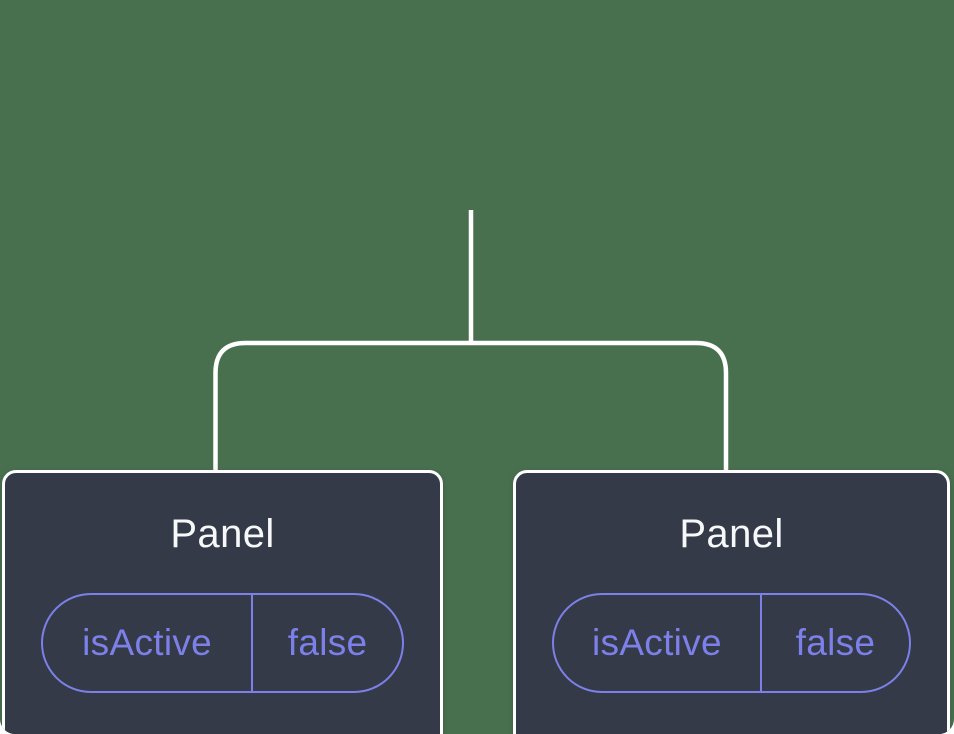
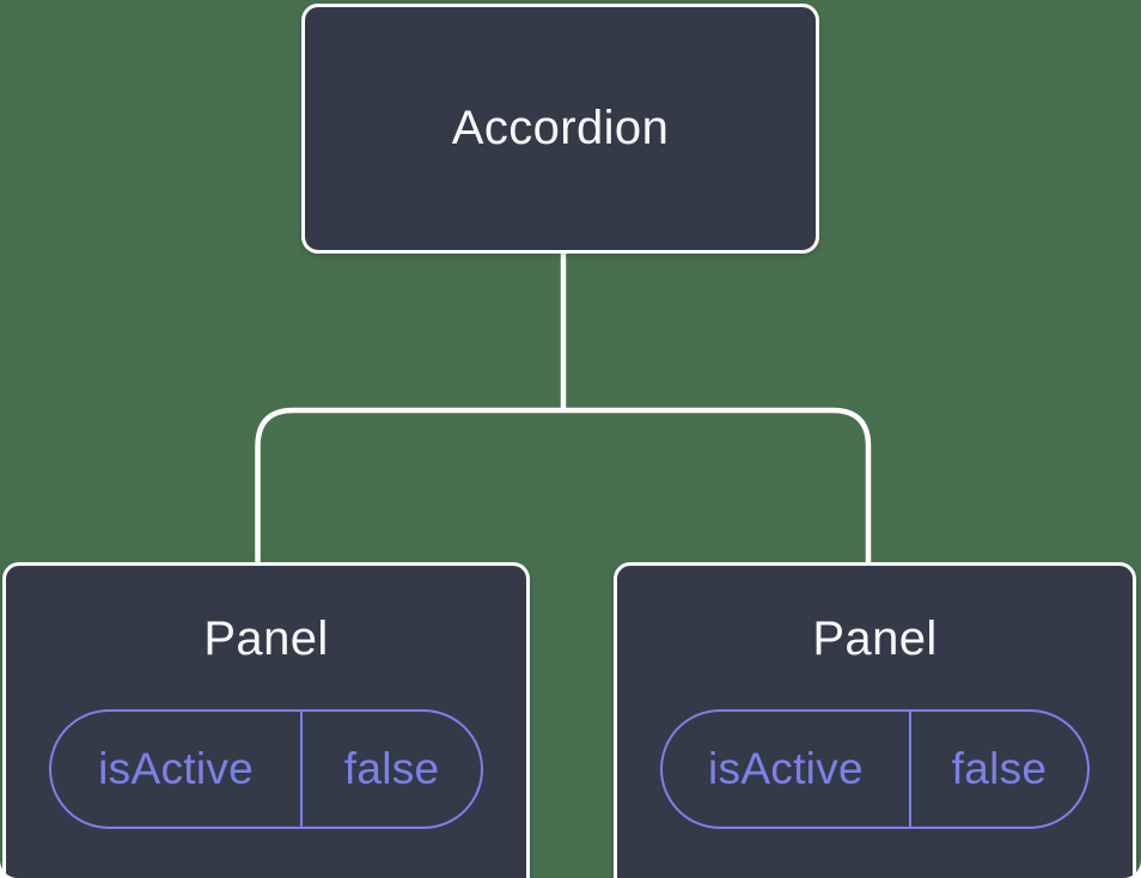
+ Accordion
  Panel
  isActive
  false
  Panel
  isActive
  false
